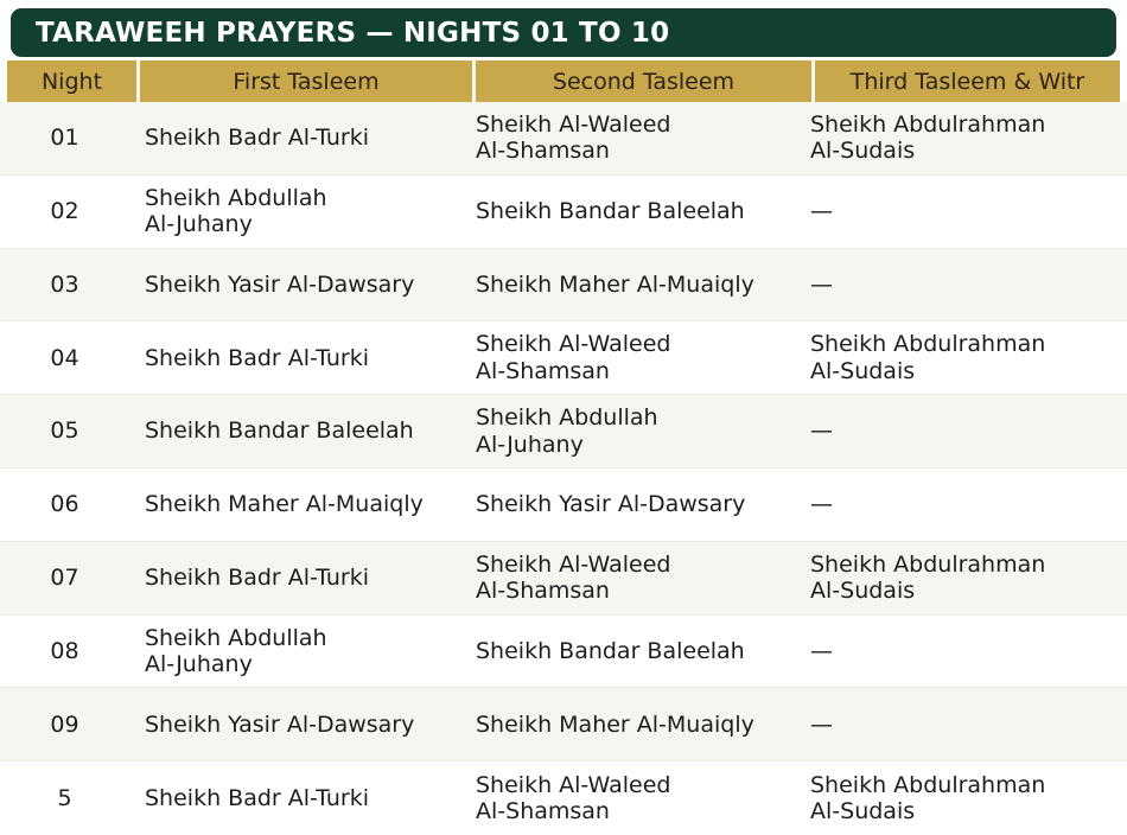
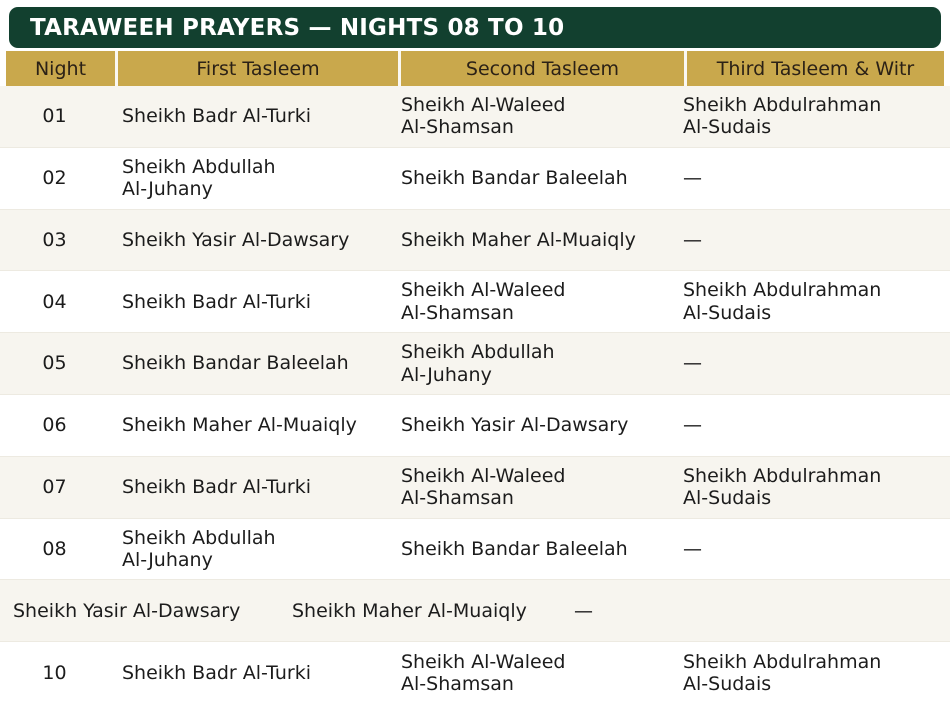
- TARAWEEH PRAYERS — NIGHTS 01 TO 10
+ TARAWEEH PRAYERS — NIGHTS 08 TO 10
  Night
  First Tasleem
  Second Tasleem
  Third Tasleem & Witr
  01
  Sheikh Badr Al-Turki
  Sheikh Al-Waleed
  Al-Shamsan
  Sheikh Abdulrahman
  Al-Sudais
  02
  Sheikh Abdullah
  Al-Juhany
  Sheikh Bandar Baleelah
  —
  03
  Sheikh Yasir Al-Dawsary
  Sheikh Maher Al-Muaiqly
  —
  04
  Sheikh Badr Al-Turki
  Sheikh Al-Waleed
  Al-Shamsan
  Sheikh Abdulrahman
  Al-Sudais
  05
  Sheikh Bandar Baleelah
  Sheikh Abdullah
  Al-Juhany
  —
  06
  Sheikh Maher Al-Muaiqly
  Sheikh Yasir Al-Dawsary
  —
  07
  Sheikh Badr Al-Turki
  Sheikh Al-Waleed
  Al-Shamsan
  Sheikh Abdulrahman
  Al-Sudais
  08
  Sheikh Abdullah
  Al-Juhany
  Sheikh Bandar Baleelah
  —
- 09
  Sheikh Yasir Al-Dawsary
  Sheikh Maher Al-Muaiqly
  —
- 5
+ 10
  Sheikh Badr Al-Turki
  Sheikh Al-Waleed
  Al-Shamsan
  Sheikh Abdulrahman
  Al-Sudais
